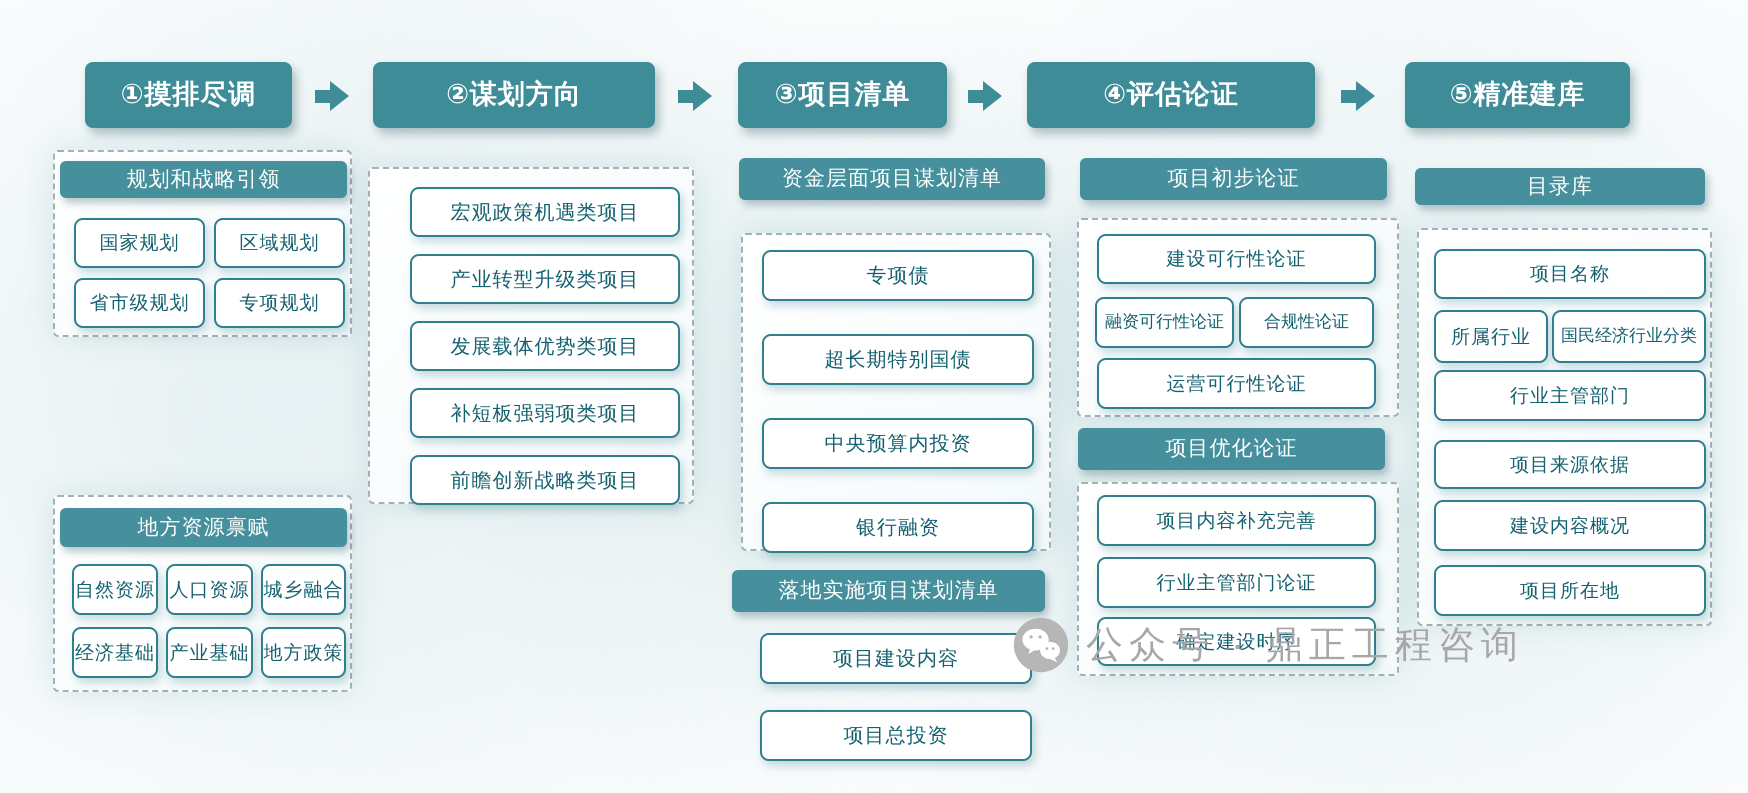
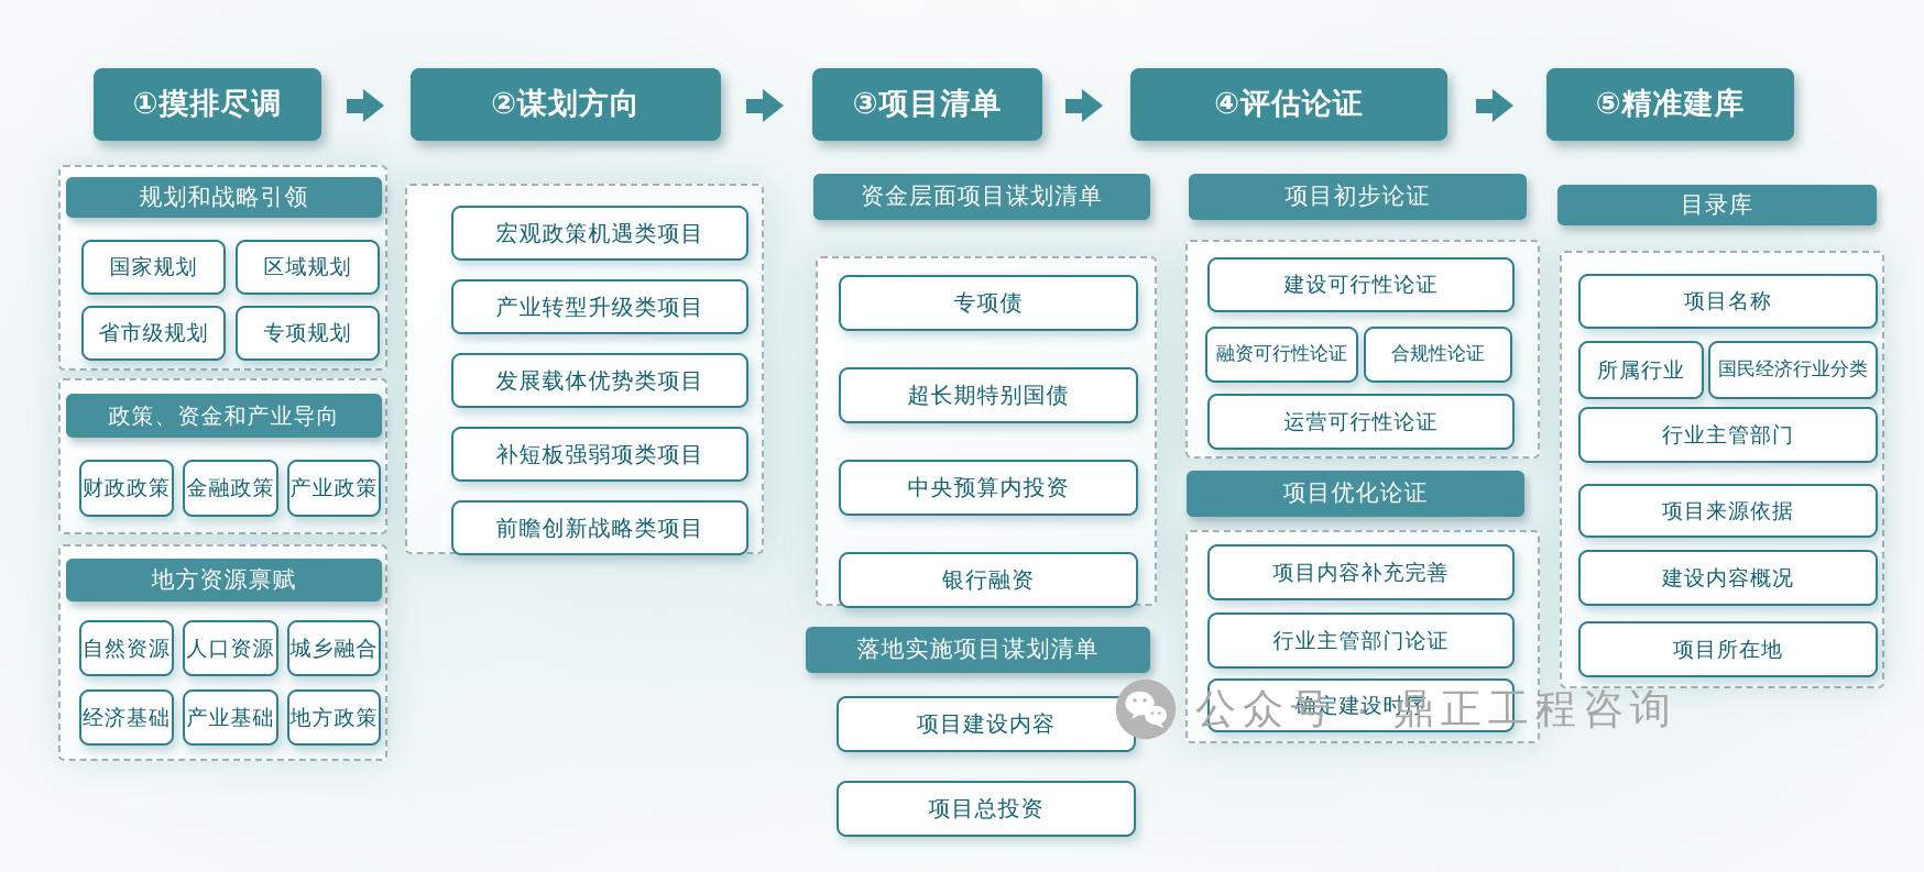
  ①摸排尽调
  ②谋划方向
  ③项目清单
  ④评估论证
  ⑤精准建库
  规划和战略引领
  国家规划
  区域规划
  省市级规划
  专项规划
+ 政策、资金和产业导向
+ 财政政策
+ 金融政策
+ 产业政策
  地方资源禀赋
  自然资源
  人口资源
  城乡融合
  经济基础
  产业基础
  地方政策
  宏观政策机遇类项目
  产业转型升级类项目
  发展载体优势类项目
  补短板强弱项类项目
  前瞻创新战略类项目
  资金层面项目谋划清单
  专项债
  超长期特别国债
  中央预算内投资
  银行融资
  落地实施项目谋划清单
  项目建设内容
  项目总投资
  项目初步论证
  建设可行性论证
  融资可行性论证
  合规性论证
  运营可行性论证
  项目优化论证
  项目内容补充完善
  行业主管部门论证
  确定建设时序
  目录库
  项目名称
  所属行业
  国民经济行业分类
  行业主管部门
  项目来源依据
  建设内容概况
  项目所在地
  公众号 · 鼎正工程咨询
